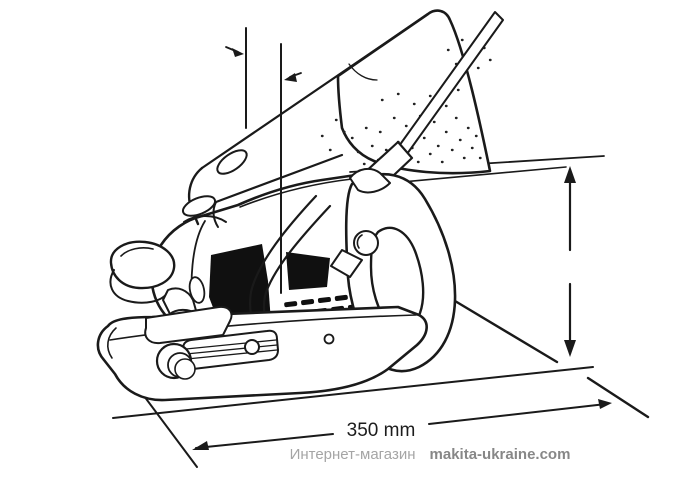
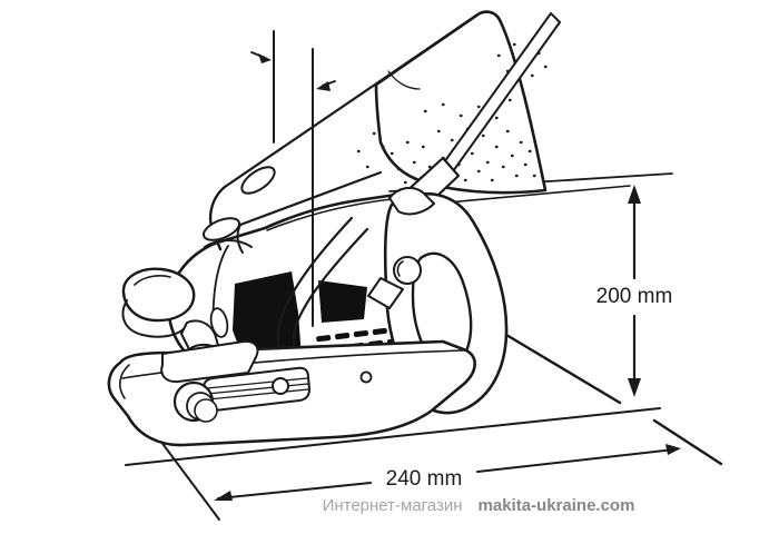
+ 200 mm
- 350 mm
+ 240 mm
  Интернет-магазин makita-ukraine.com
